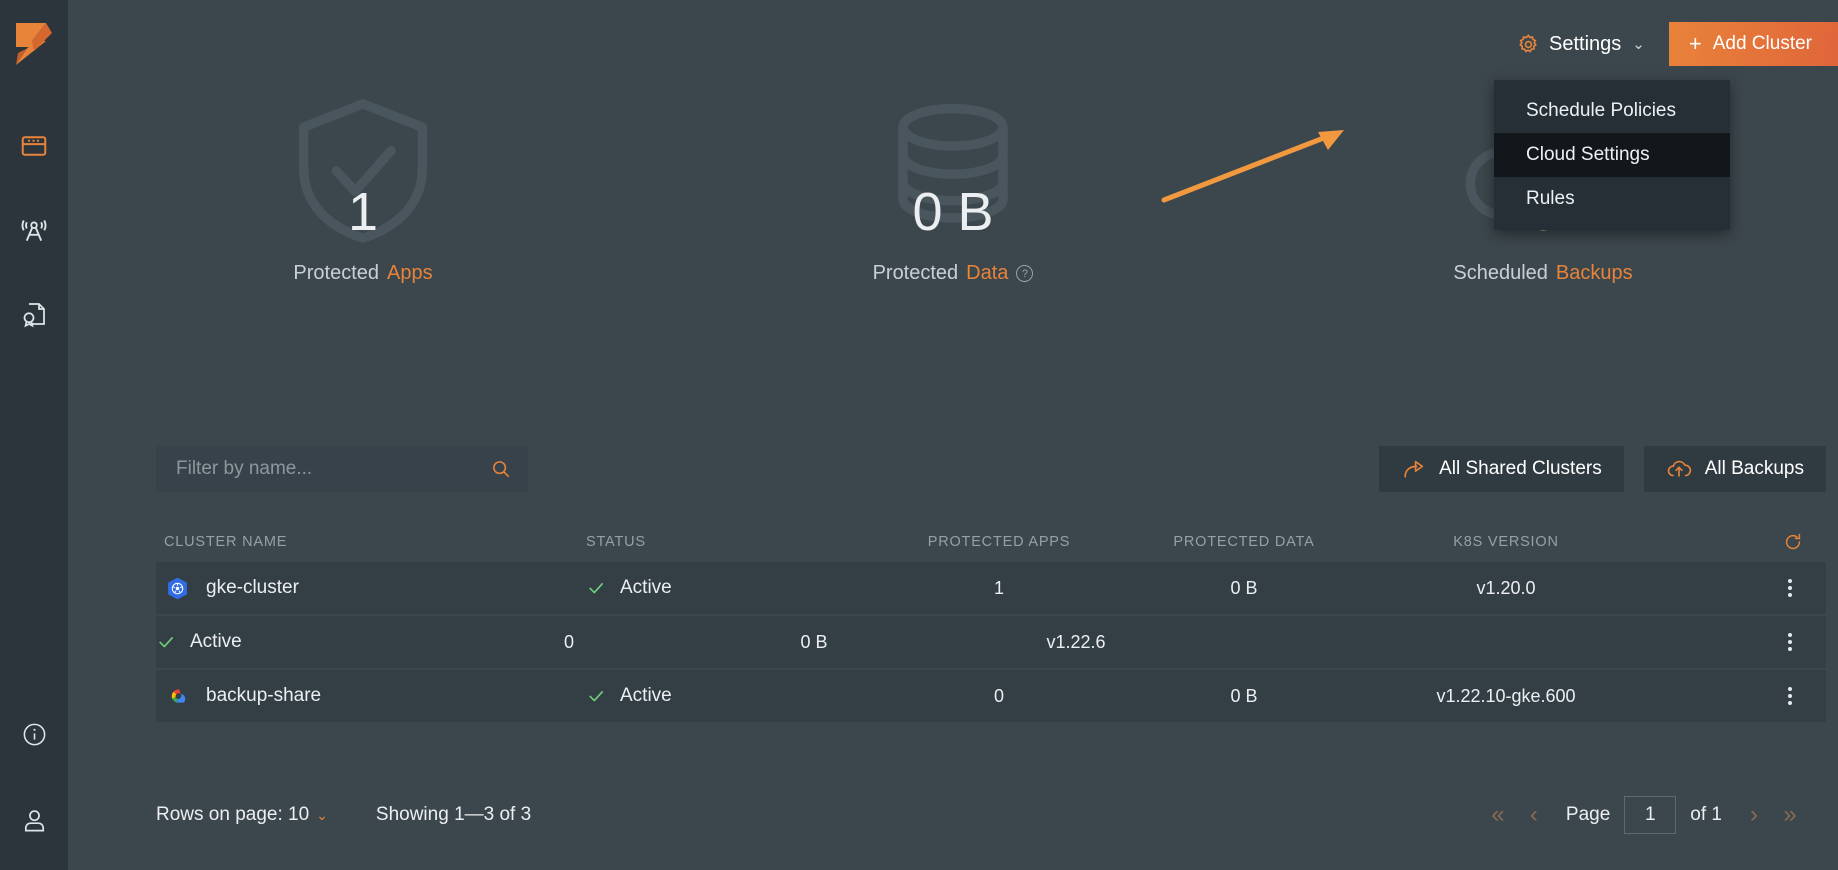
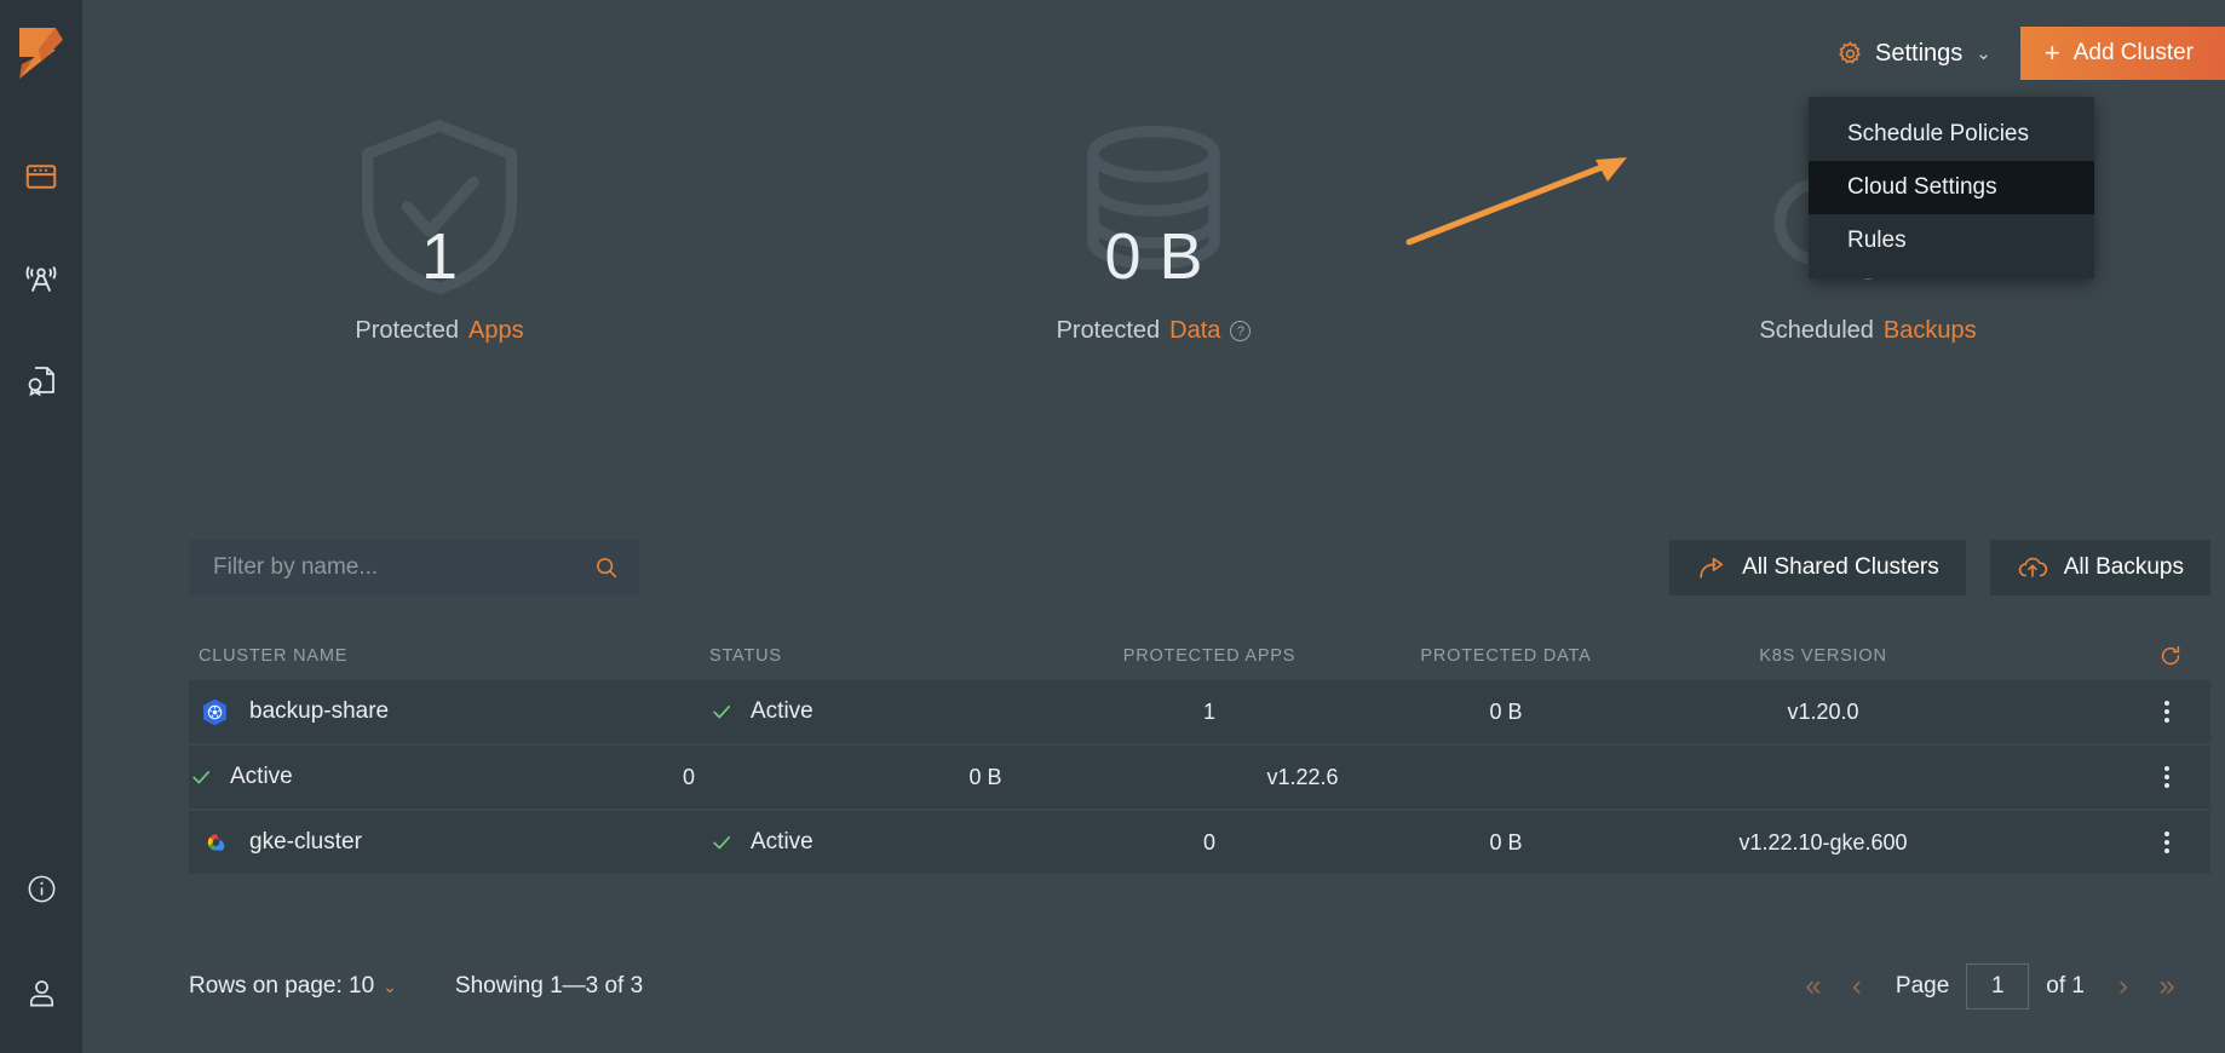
  Settings
  ⌄
  +
  Add Cluster
  1
  Protected
  Apps
  0 B
  Protected
  Data
  ?
  Scheduled
  Backups
  Schedule Policies
  Cloud Settings
  Rules
  Filter by name...
  All Shared Clusters
  All Backups
  CLUSTER NAME
  STATUS
  PROTECTED APPS
  PROTECTED DATA
  K8S VERSION
- gke-cluster
+ backup-share
  Active
  1
  0 B
  v1.20.0
  Active
  0
  0 B
  v1.22.6
- backup-share
+ gke-cluster
  Active
  0
  0 B
  v1.22.10-gke.600
  Rows on page: 10
  ⌄
  Showing 1—3 of 3
  «
  ‹
  Page
  1
  of 1
  ›
  »
